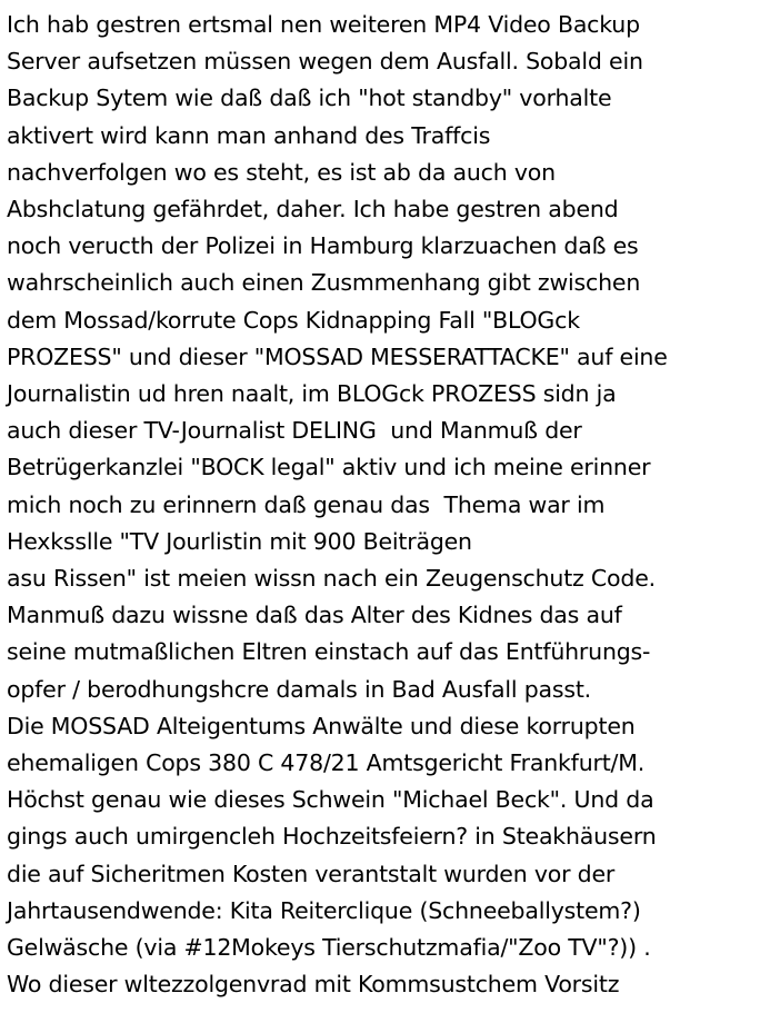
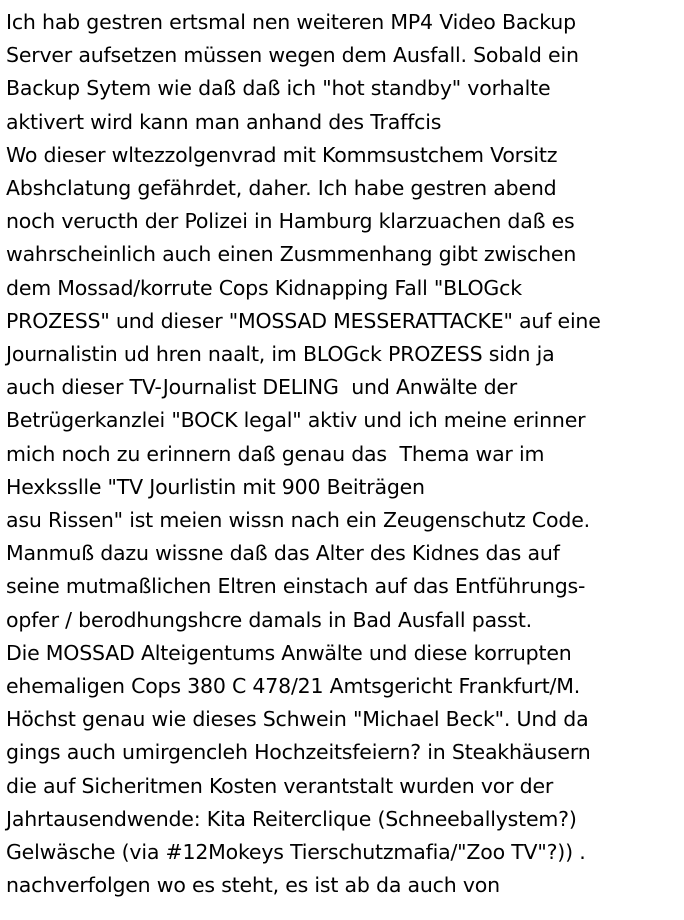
  Ich hab gestren ertsmal nen weiteren MP4 Video Backup
  Server aufsetzen müssen wegen dem Ausfall. Sobald ein
  Backup Sytem wie daß daß ich "hot standby" vorhalte
  aktivert wird kann man anhand des Traffcis
- nachverfolgen wo es steht, es ist ab da auch von
+ Wo dieser wltezzolgenvrad mit Kommsustchem Vorsitz
  Abshclatung gefährdet, daher. Ich habe gestren abend
  noch veructh der Polizei in Hamburg klarzuachen daß es
  wahrscheinlich auch einen Zusmmenhang gibt zwischen
  dem Mossad/korrute Cops Kidnapping Fall "BLOGck
  PROZESS" und dieser "MOSSAD MESSERATTACKE" auf eine
  Journalistin ud hren naalt, im BLOGck PROZESS sidn ja
- auch dieser TV-Journalist DELING und Manmuß der
+ auch dieser TV-Journalist DELING und Anwälte der
  Betrügerkanzlei "BOCK legal" aktiv und ich meine erinner
  mich noch zu erinnern daß genau das Thema war im
  Hexksslle "TV Jourlistin mit 900 Beiträgen
  asu Rissen" ist meien wissn nach ein Zeugenschutz Code.
  Manmuß dazu wissne daß das Alter des Kidnes das auf
  seine mutmaßlichen Eltren einstach auf das Entführungs-
  opfer / berodhungshcre damals in Bad Ausfall passt.
  Die MOSSAD Alteigentums Anwälte und diese korrupten
  ehemaligen Cops 380 C 478/21 Amtsgericht Frankfurt/M.
  Höchst genau wie dieses Schwein "Michael Beck". Und da
  gings auch umirgencleh Hochzeitsfeiern? in Steakhäusern
  die auf Sicheritmen Kosten verantstalt wurden vor der
  Jahrtausendwende: Kita Reiterclique (Schneeballystem?)
  Gelwäsche (via #12Mokeys Tierschutzmafia/"Zoo TV"?)) .
- Wo dieser wltezzolgenvrad mit Kommsustchem Vorsitz
+ nachverfolgen wo es steht, es ist ab da auch von
